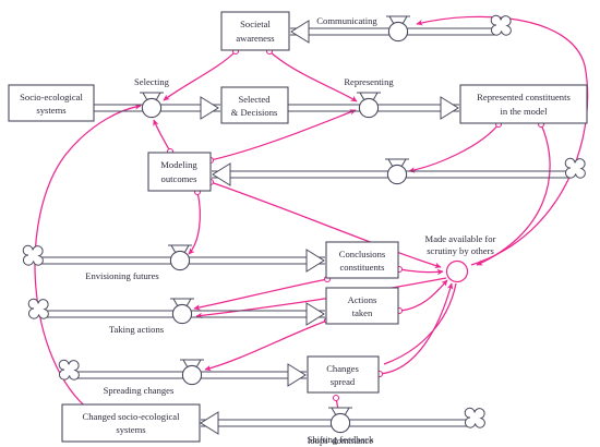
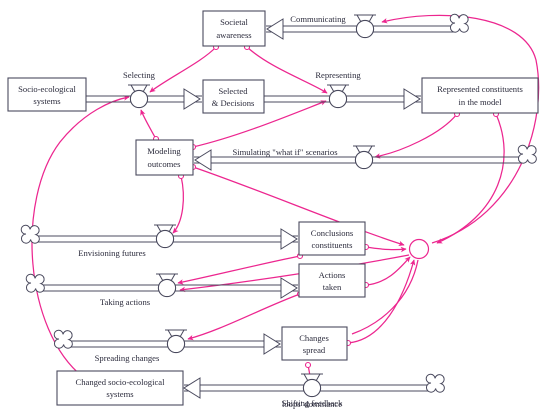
  Socio-ecological
  systems
  Societal
  awareness
  Selected
  & Decisions
  Represented constituents
  in the model
  Modeling
  outcomes
  Conclusions
  constituents
  Actions
  taken
  Changes
  spread
  Changed socio-ecological
  systems
  Selecting
  Representing
  Communicating
+ Simulating "what if" scenarios
  Envisioning futures
  Taking actions
  Spreading changes
  Shifting feedback
- Made available for
- scrutiny by others
  loops' dominance
